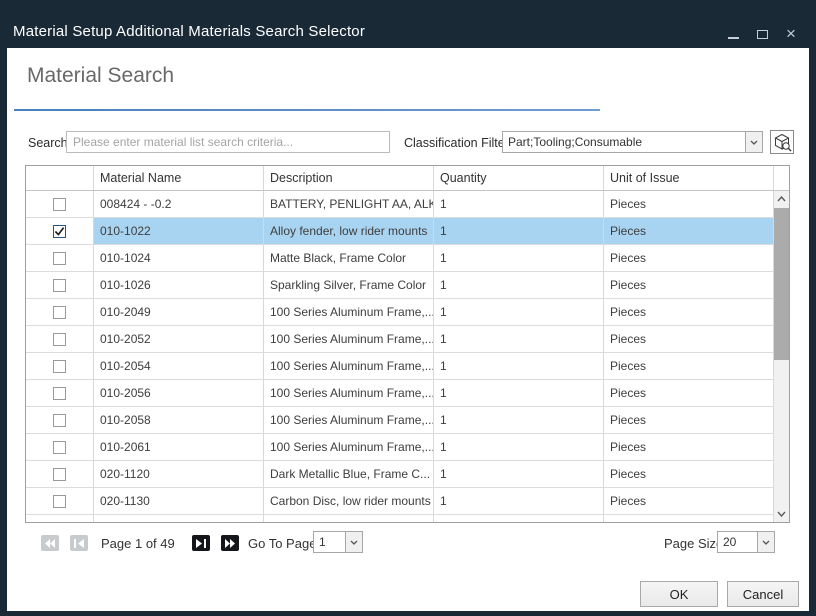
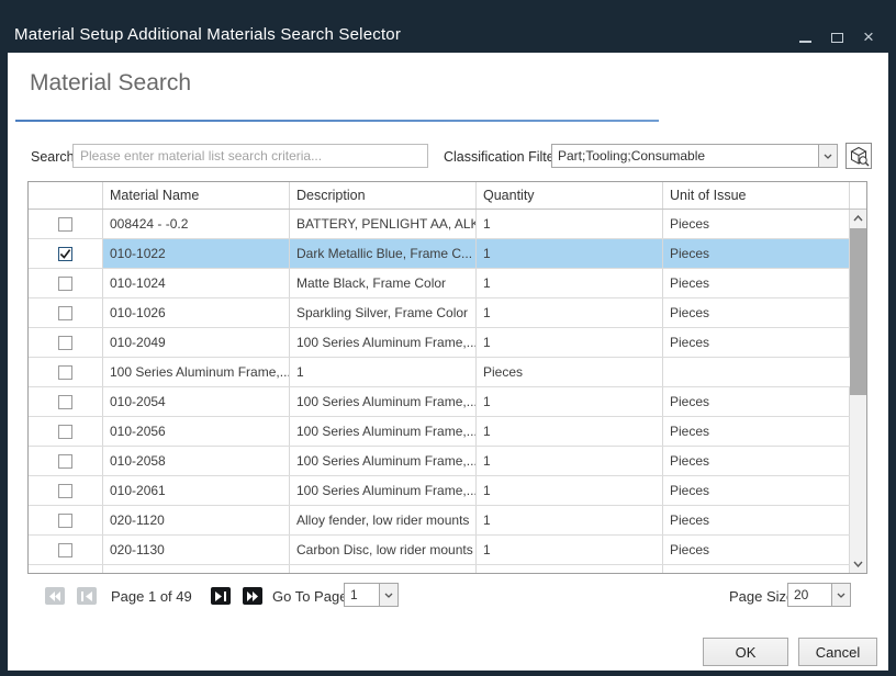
  Material Setup Additional Materials Search Selector
  ×
  Material Search
  Search
  Please enter material list search criteria...
  Classification Filt
  Part;Tooling;Consumable
  Material Name
  Description
  Quantity
  Unit of Issue
  008424 - -0.2
  BATTERY, PENLIGHT AA, ALK
  1
  Pieces
  010-1022
- Alloy fender, low rider mounts
+ Dark Metallic Blue, Frame C...
  1
  Pieces
  010-1024
  Matte Black, Frame Color
  1
  Pieces
  010-1026
  Sparkling Silver, Frame Color
  1
  Pieces
  010-2049
  100 Series Aluminum Frame,...
  1
  Pieces
- 010-2052
  100 Series Aluminum Frame,...
  1
  Pieces
  010-2054
  100 Series Aluminum Frame,...
  1
  Pieces
  010-2056
  100 Series Aluminum Frame,...
  1
  Pieces
  010-2058
  100 Series Aluminum Frame,...
  1
  Pieces
  010-2061
  100 Series Aluminum Frame,...
  1
  Pieces
  020-1120
- Dark Metallic Blue, Frame C...
+ Alloy fender, low rider mounts
  1
  Pieces
  020-1130
  Carbon Disc, low rider mounts
  1
  Pieces
  Page 1 of 49
  Go To Pag
  1
  Page Siz
  20
  OK
  Cancel
